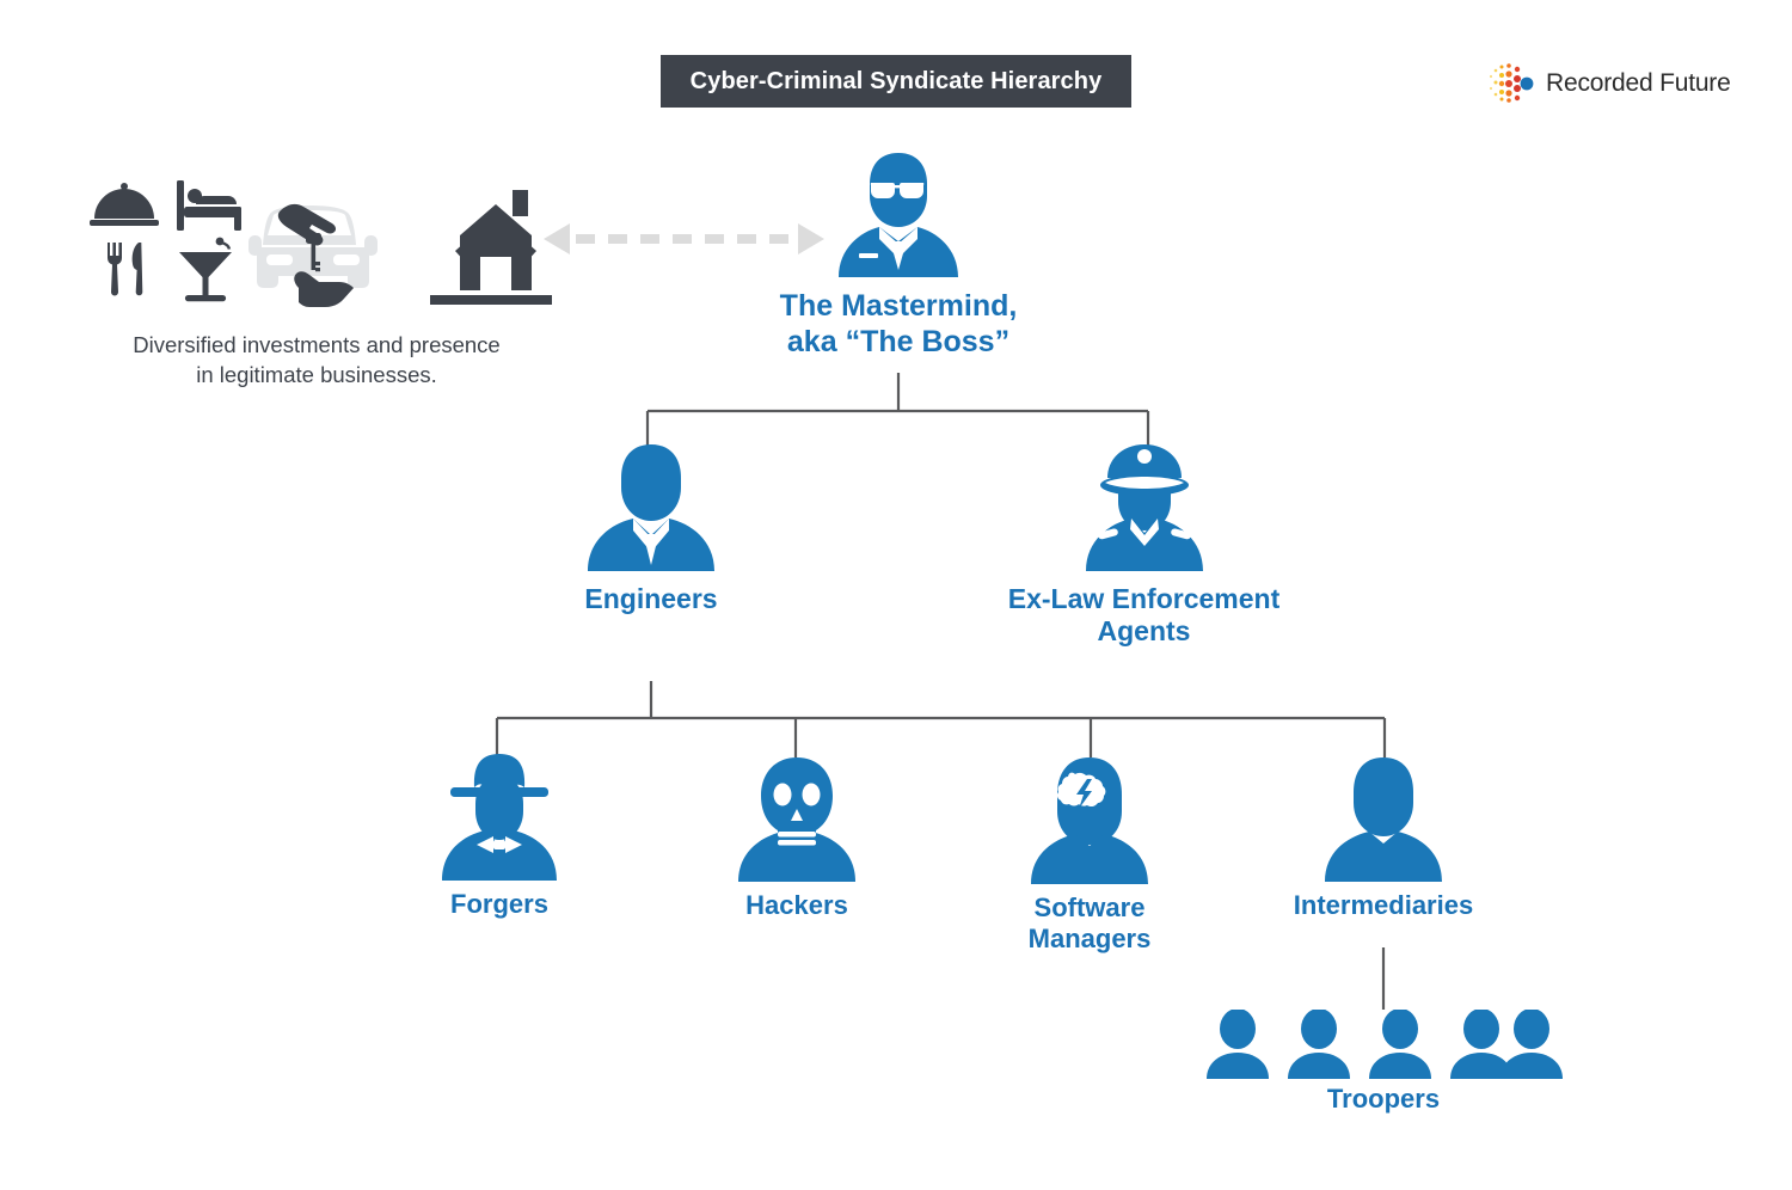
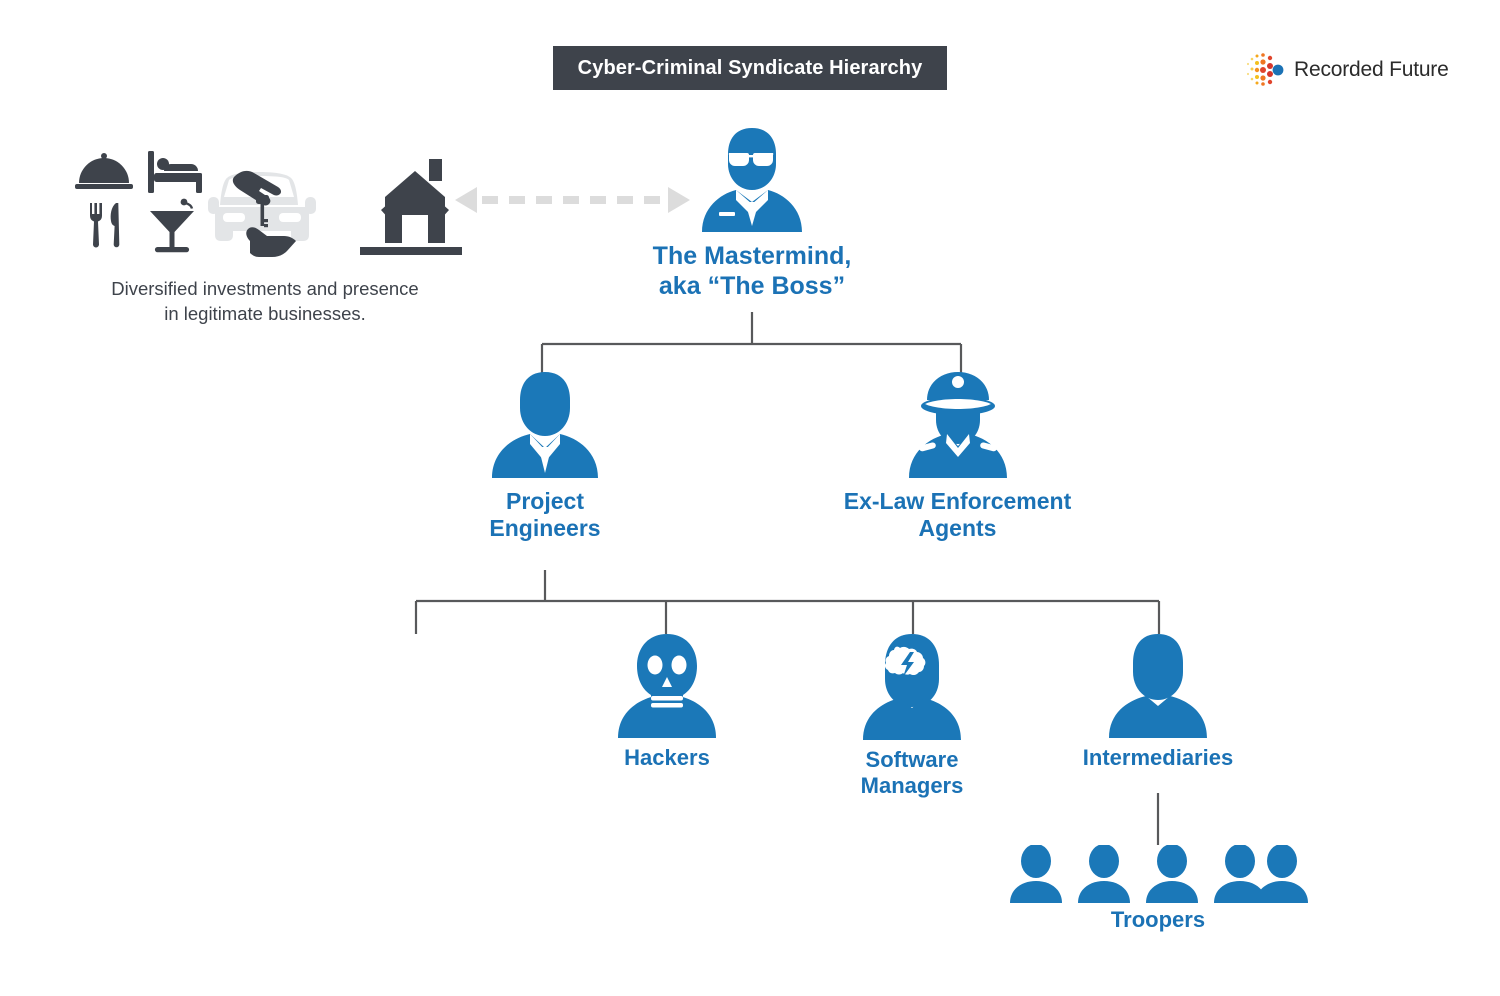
  Cyber-Criminal Syndicate Hierarchy
  Recorded Future
  Diversified investments and presence
  in legitimate businesses.
  The Mastermind,
  aka “The Boss”
+ Project
  Engineers
  Ex-Law Enforcement
  Agents
- Forgers
  Hackers
  Software
  Managers
  Intermediaries
  Troopers
